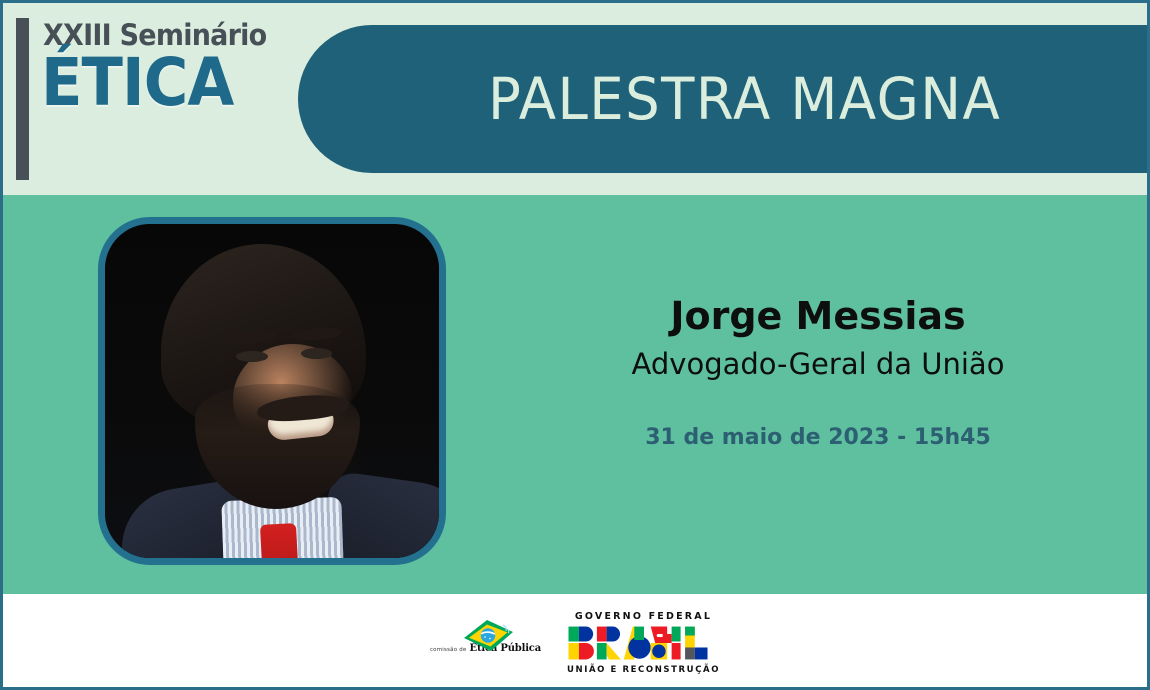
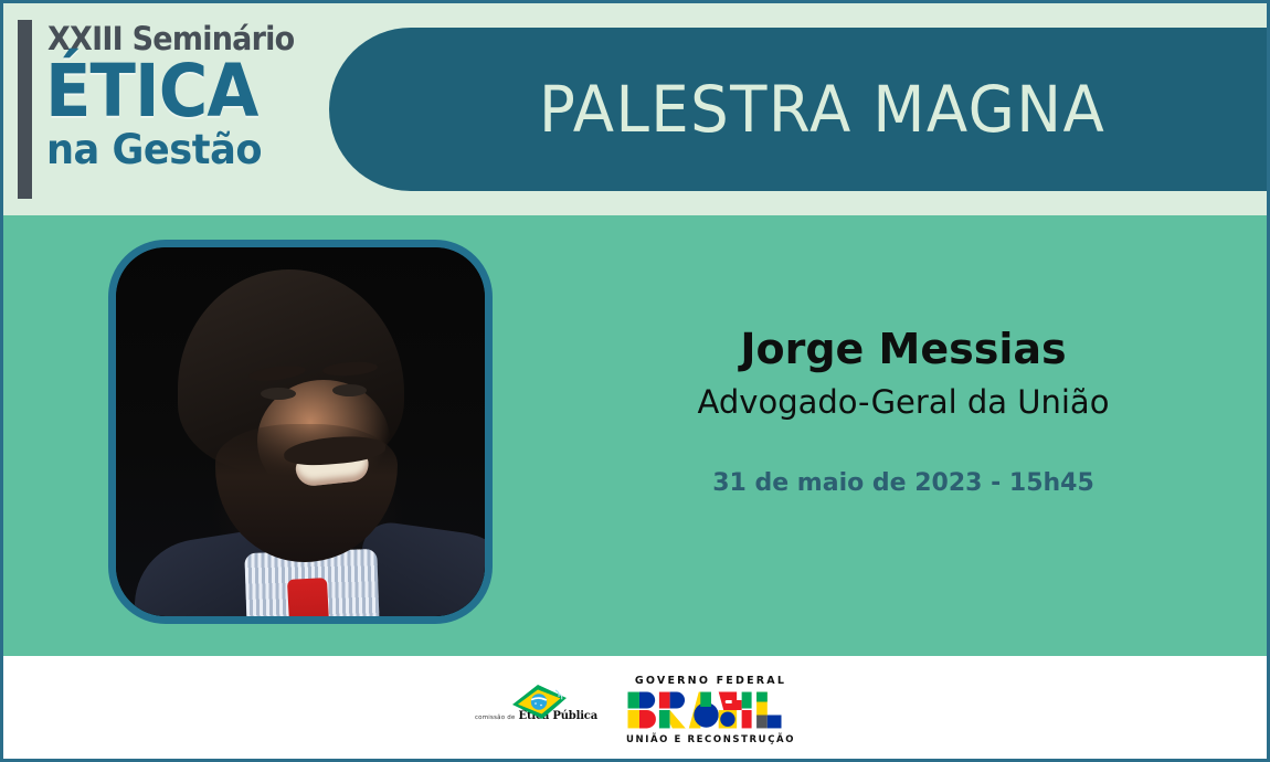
  XXIII Seminário
  ÉTICA
+ na Gestão
  PALESTRA MAGNA
  Jorge Messias
  Advogado-Geral da União
  31 de maio de 2023 - 15h45
  Étia Pública
  GOVERNO FEDERAL
  UNIÃO E RECONSTRUÇÃO
